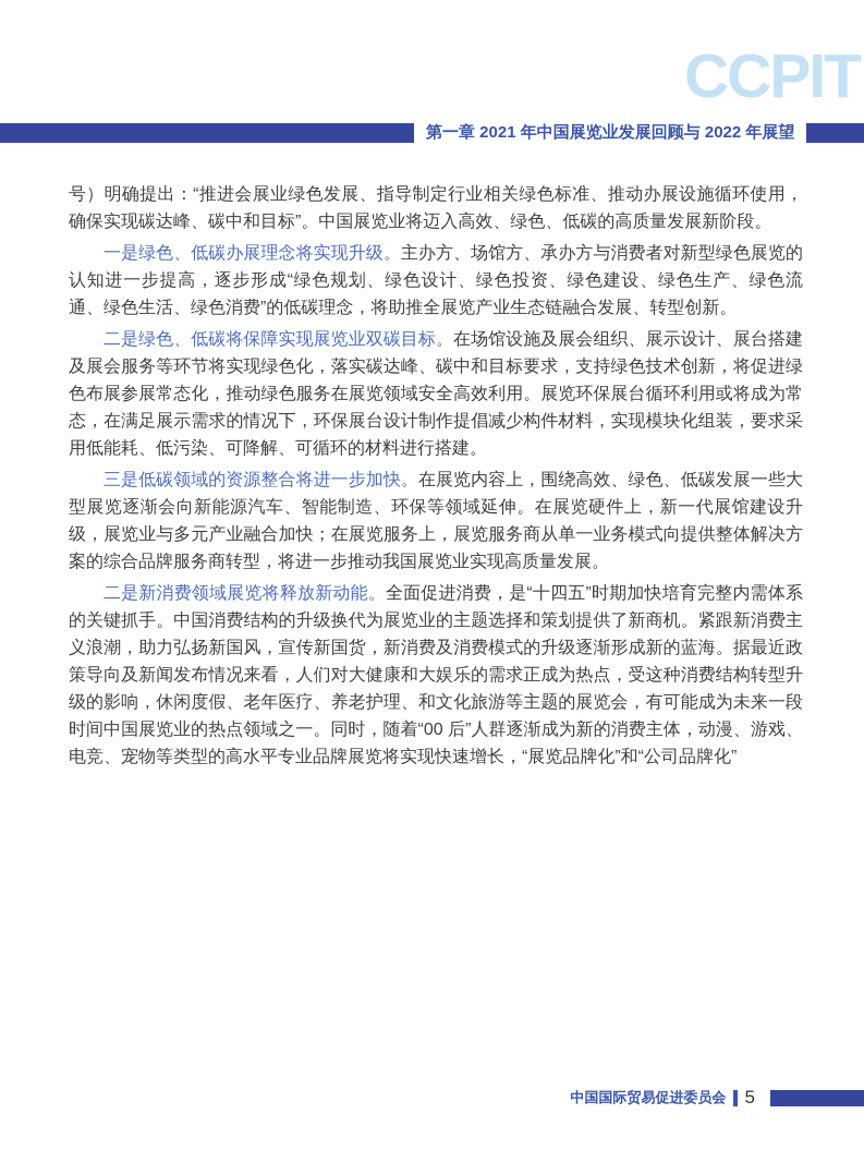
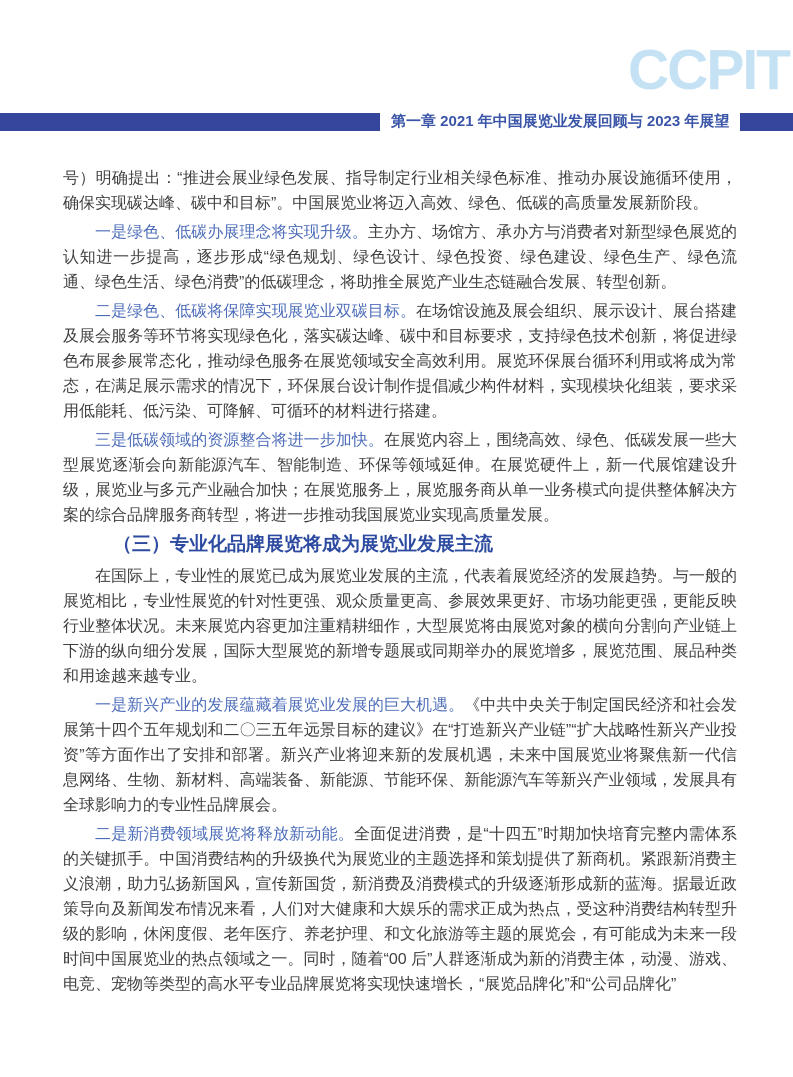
  CCPIT
- 第一章 2021 年中国展览业发展回顾与 2022 年展望
+ 第一章 2021 年中国展览业发展回顾与 2023 年展望
  号）明确提出：“推进会展业绿色发展、指导制定行业相关绿色标准、推动办展设施循环使用，确保实现碳达峰、碳中和目标”。中国展览业将迈入高效、绿色、低碳的高质量发展新阶段。
  一是绿色、低碳办展理念将实现升级。主办方、场馆方、承办方与消费者对新型绿色展览的认知进一步提高，逐步形成“绿色规划、绿色设计、绿色投资、绿色建设、绿色生产、绿色流通、绿色生活、绿色消费”的低碳理念，将助推全展览产业生态链融合发展、转型创新。
  二是绿色、低碳将保障实现展览业双碳目标。在场馆设施及展会组织、展示设计、展台搭建及展会服务等环节将实现绿色化，落实碳达峰、碳中和目标要求，支持绿色技术创新，将促进绿色布展参展常态化，推动绿色服务在展览领域安全高效利用。展览环保展台循环利用或将成为常态，在满足展示需求的情况下，环保展台设计制作提倡减少构件材料，实现模块化组装，要求采用低能耗、低污染、可降解、可循环的材料进行搭建。
  三是低碳领域的资源整合将进一步加快。在展览内容上，围绕高效、绿色、低碳发展一些大型展览逐渐会向新能源汽车、智能制造、环保等领域延伸。在展览硬件上，新一代展馆建设升级，展览业与多元产业融合加快；在展览服务上，展览服务商从单一业务模式向提供整体解决方案的综合品牌服务商转型，将进一步推动我国展览业实现高质量发展。
+ （三）专业化品牌展览将成为展览业发展主流
+ 在国际上，专业性的展览已成为展览业发展的主流，代表着展览经济的发展趋势。与一般的展览相比，专业性展览的针对性更强、观众质量更高、参展效果更好、市场功能更强，更能反映行业整体状况。未来展览内容更加注重精耕细作，大型展览将由展览对象的横向分割向产业链上下游的纵向细分发展，国际大型展览的新增专题展或同期举办的展览增多，展览范围、展品种类和用途越来越专业。
+ 一是新兴产业的发展蕴藏着展览业发展的巨大机遇。《中共中央关于制定国民经济和社会发展第十四个五年规划和二〇三五年远景目标的建议》在“打造新兴产业链”“扩大战略性新兴产业投资”等方面作出了安排和部署。新兴产业将迎来新的发展机遇，未来中国展览业将聚焦新一代信息网络、生物、新材料、高端装备、新能源、节能环保、新能源汽车等新兴产业领域，发展具有全球影响力的专业性品牌展会。
  二是新消费领域展览将释放新动能。全面促进消费，是“十四五”时期加快培育完整内需体系的关键抓手。中国消费结构的升级换代为展览业的主题选择和策划提供了新商机。紧跟新消费主义浪潮，助力弘扬新国风，宣传新国货，新消费及消费模式的升级逐渐形成新的蓝海。据最近政策导向及新闻发布情况来看，人们对大健康和大娱乐的需求正成为热点，受这种消费结构转型升级的影响，休闲度假、老年医疗、养老护理、和文化旅游等主题的展览会，有可能成为未来一段时间中国展览业的热点领域之一。同时，随着“00 后”人群逐渐成为新的消费主体，动漫、游戏、电竞、宠物等类型的高水平专业品牌展览将实现快速增长，“展览品牌化”和“公司品牌化”
- 中国国际贸易促进委员会
- 5
